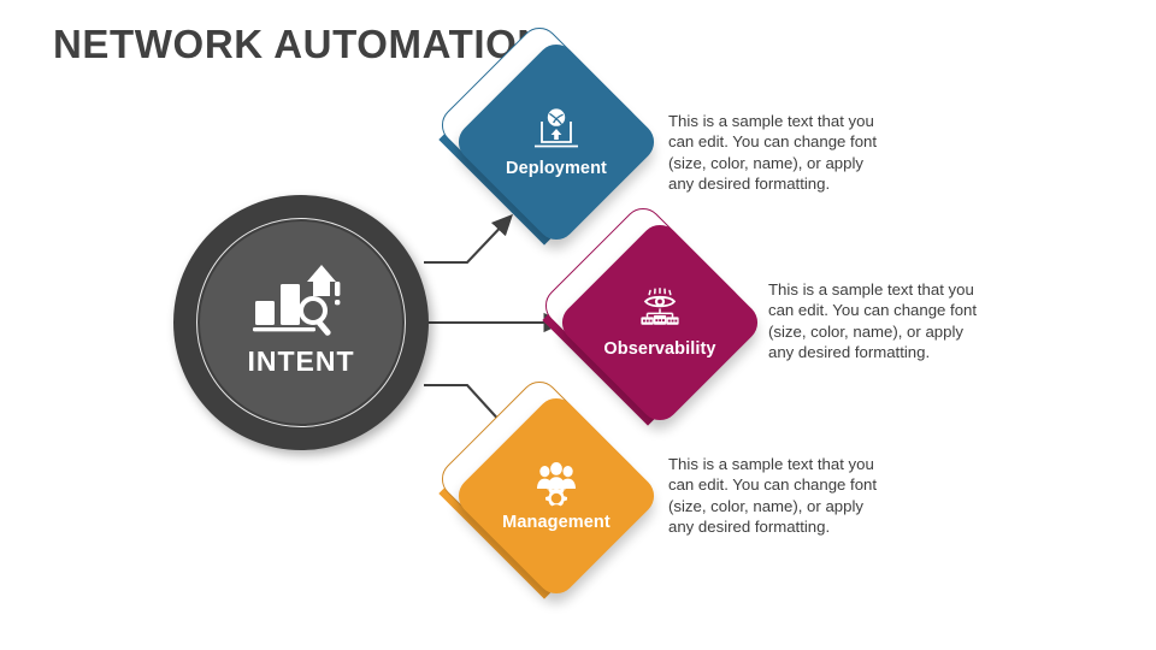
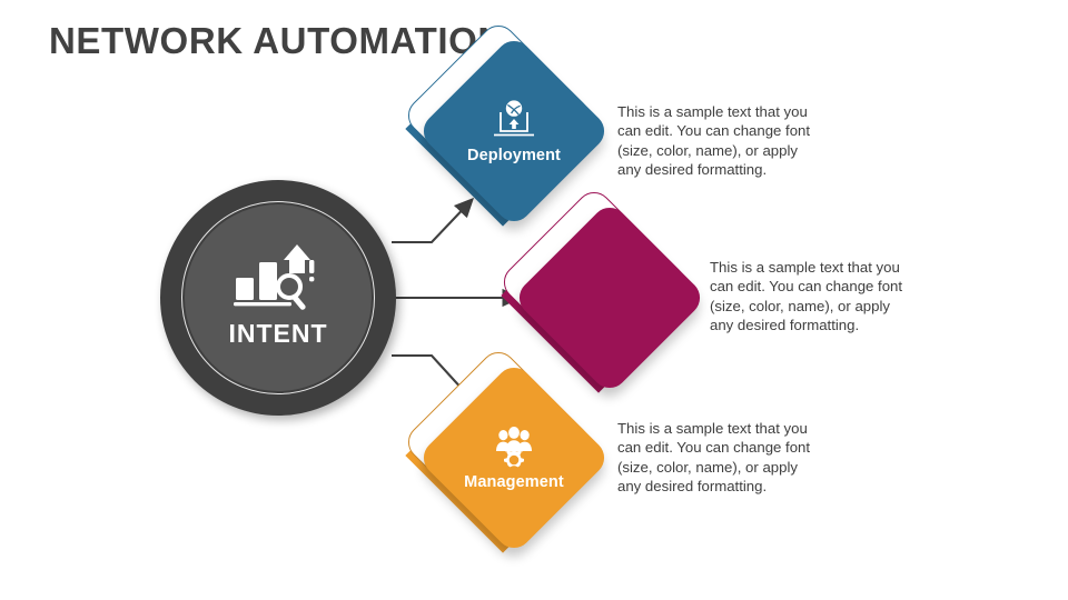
  NETWORK AUTOMATIO
  INTENT
  Deployment
- Observability
  Management
  This is a sample text that you can edit. You can change font (size, color, name), or apply any desired formatting.
  This is a sample text that you can edit. You can change font (size, color, name), or apply any desired formatting.
  This is a sample text that you can edit. You can change font (size, color, name), or apply any desired formatting.
